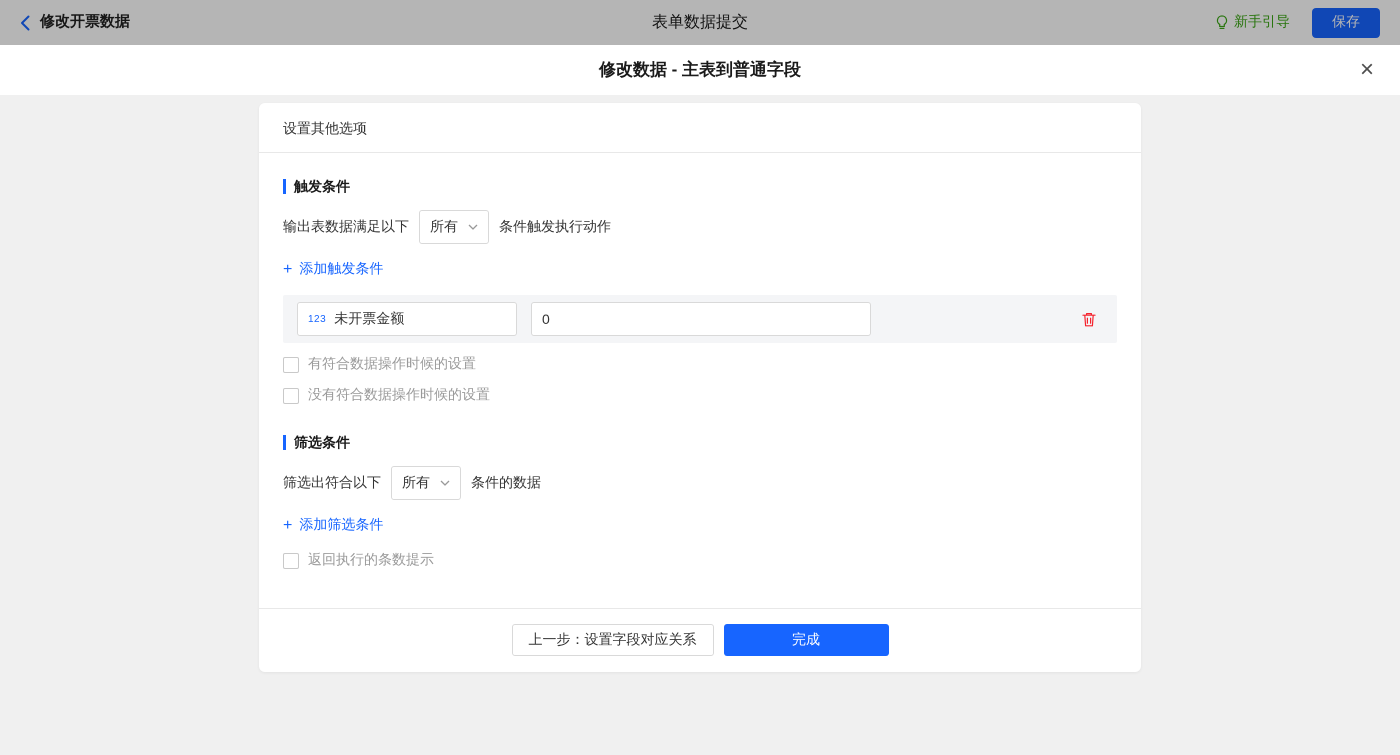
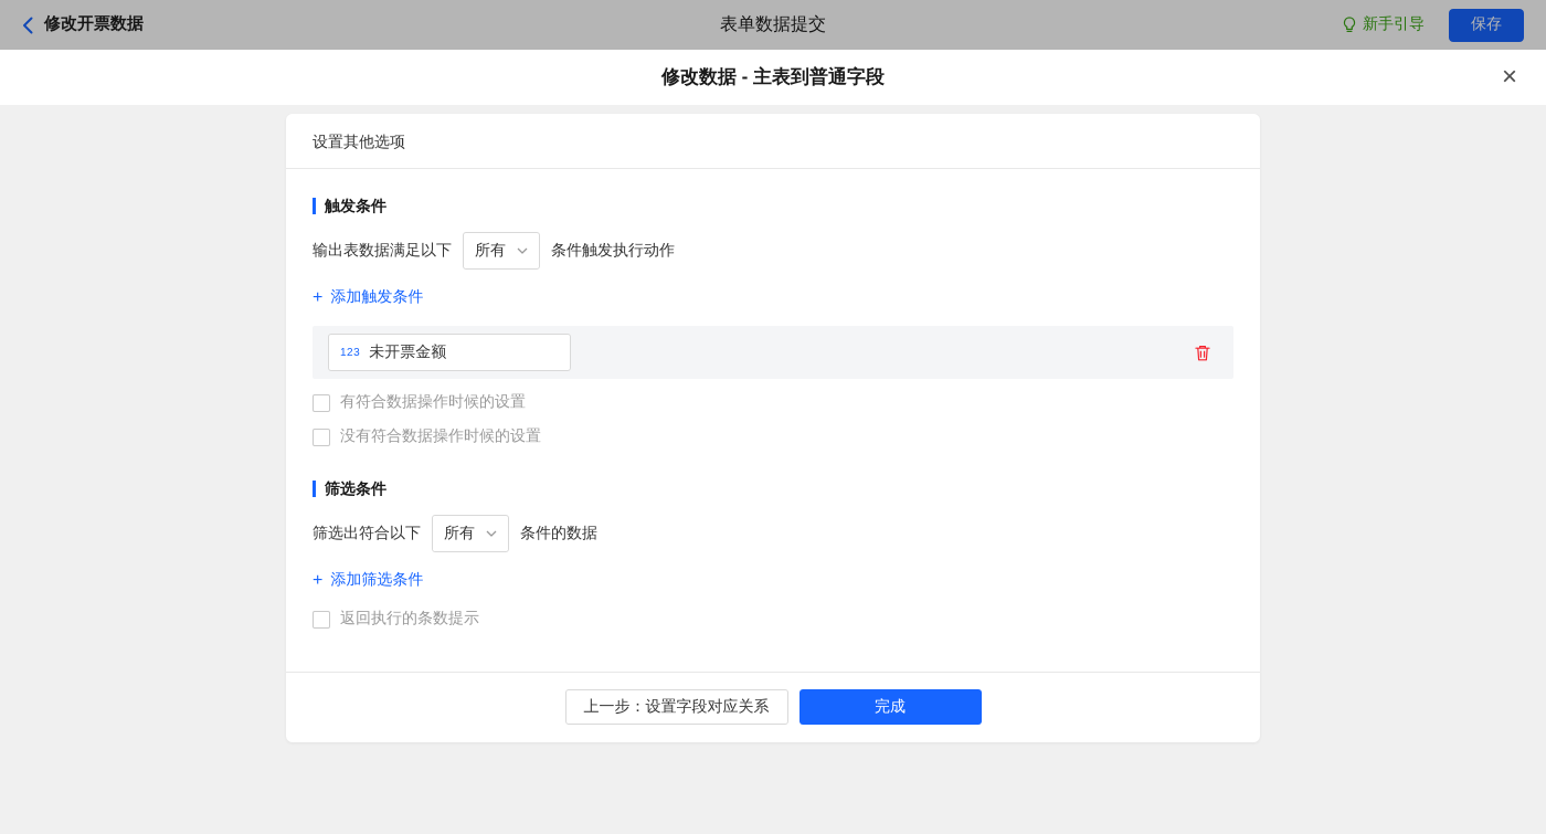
  修改开票数据
  表单数据提交
  新手引导
  保存
  修改数据 - 主表到普通字段
  ×
  设置其他选项
  触发条件
  输出表数据满足以下
  所有
  条件触发执行动作
  +
  添加触发条件
  123
  未开票金额
- 0
  有符合数据操作时候的设置
  没有符合数据操作时候的设置
  筛选条件
  筛选出符合以下
  所有
  条件的数据
  +
  添加筛选条件
  返回执行的条数提示
  上一步：设置字段对应关系
  完成
